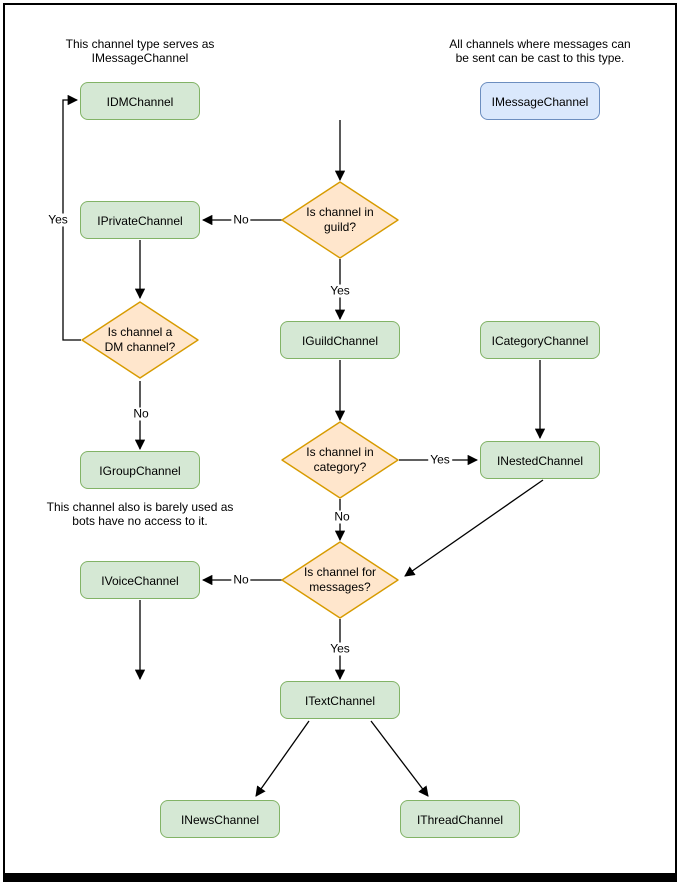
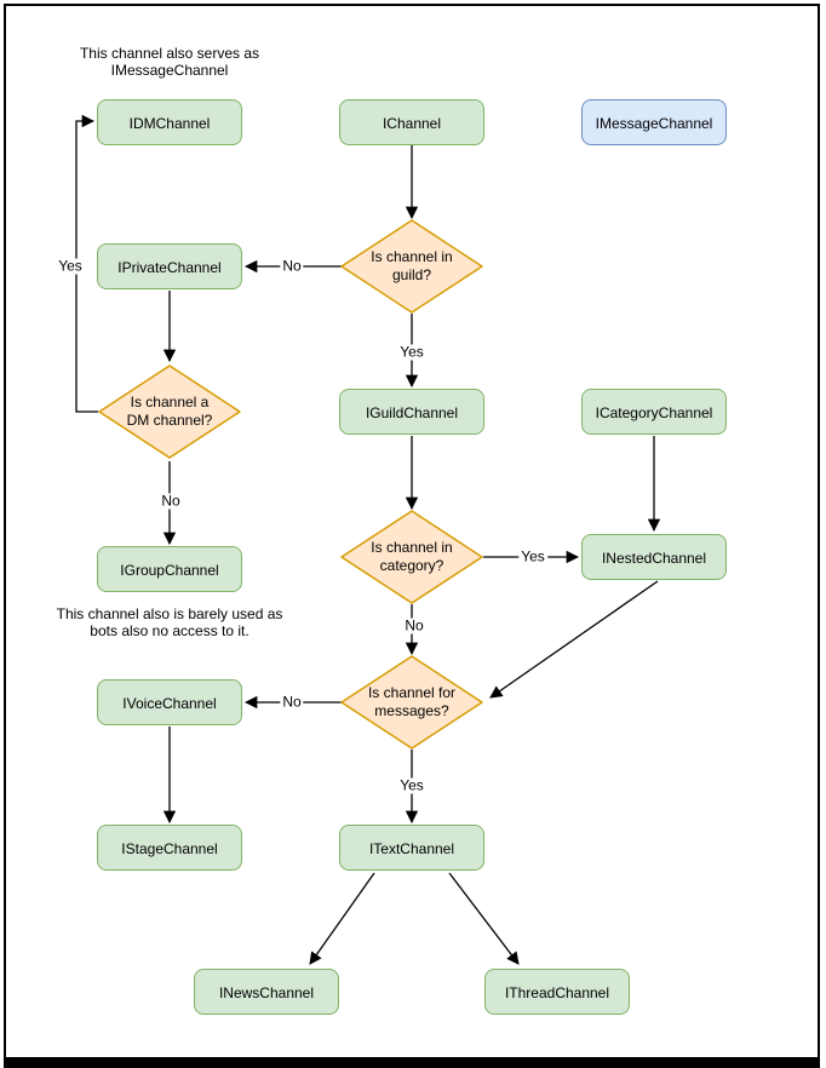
- This channel type serves as
+ This channel also serves as
  IMessageChannel
- All channels where messages can
- be sent can be cast to this type.
  This channel also is barely used as
- bots have no access to it.
+ bots also no access to it.
  IDMChannel
+ IChannel
  IMessageChannel
  IPrivateChannel
  IGuildChannel
  ICategoryChannel
  IGroupChannel
  INestedChannel
  IVoiceChannel
+ IStageChannel
  ITextChannel
  INewsChannel
  IThreadChannel
  Is channel in
  guild?
  Is channel a
  DM channel?
  Is channel in
  category?
  Is channel for
  messages?
  Yes
  No
  Yes
  No
  Yes
  No
  No
  Yes
